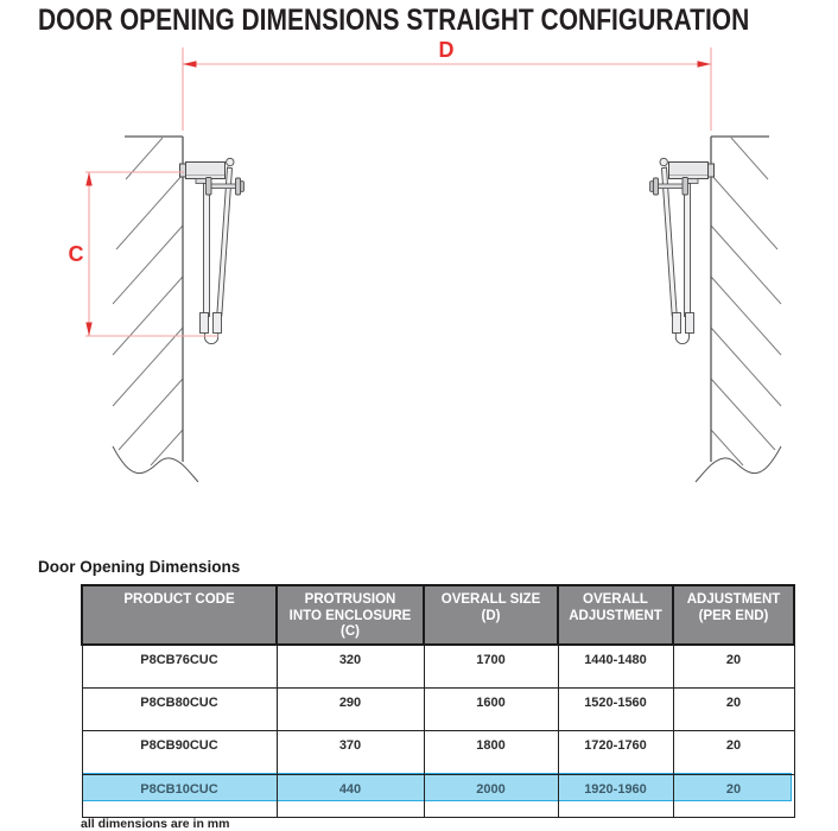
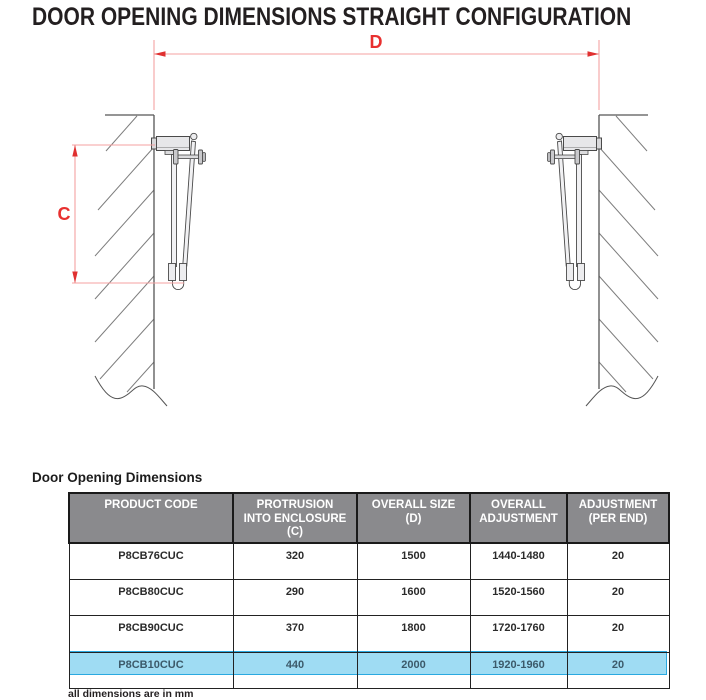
  DOOR OPENING DIMENSIONS STRAIGHT CONFIGURATION
  D
  C
  Door Opening Dimensions
  PRODUCT CODE	PROTRUSION INTO ENCLOSURE (C)	OVERALL SIZE (D)	OVERALL ADJUSTMENT	ADJUSTMENT (PER END)
- P8CB76CUC	320	1700	1440-1480	20
+ P8CB76CUC	320	1500	1440-1480	20
  P8CB80CUC	290	1600	1520-1560	20
  P8CB90CUC	370	1800	1720-1760	20
  P8CB10CUC	440	2000	1920-1960	20
  all dimensions are in mm
